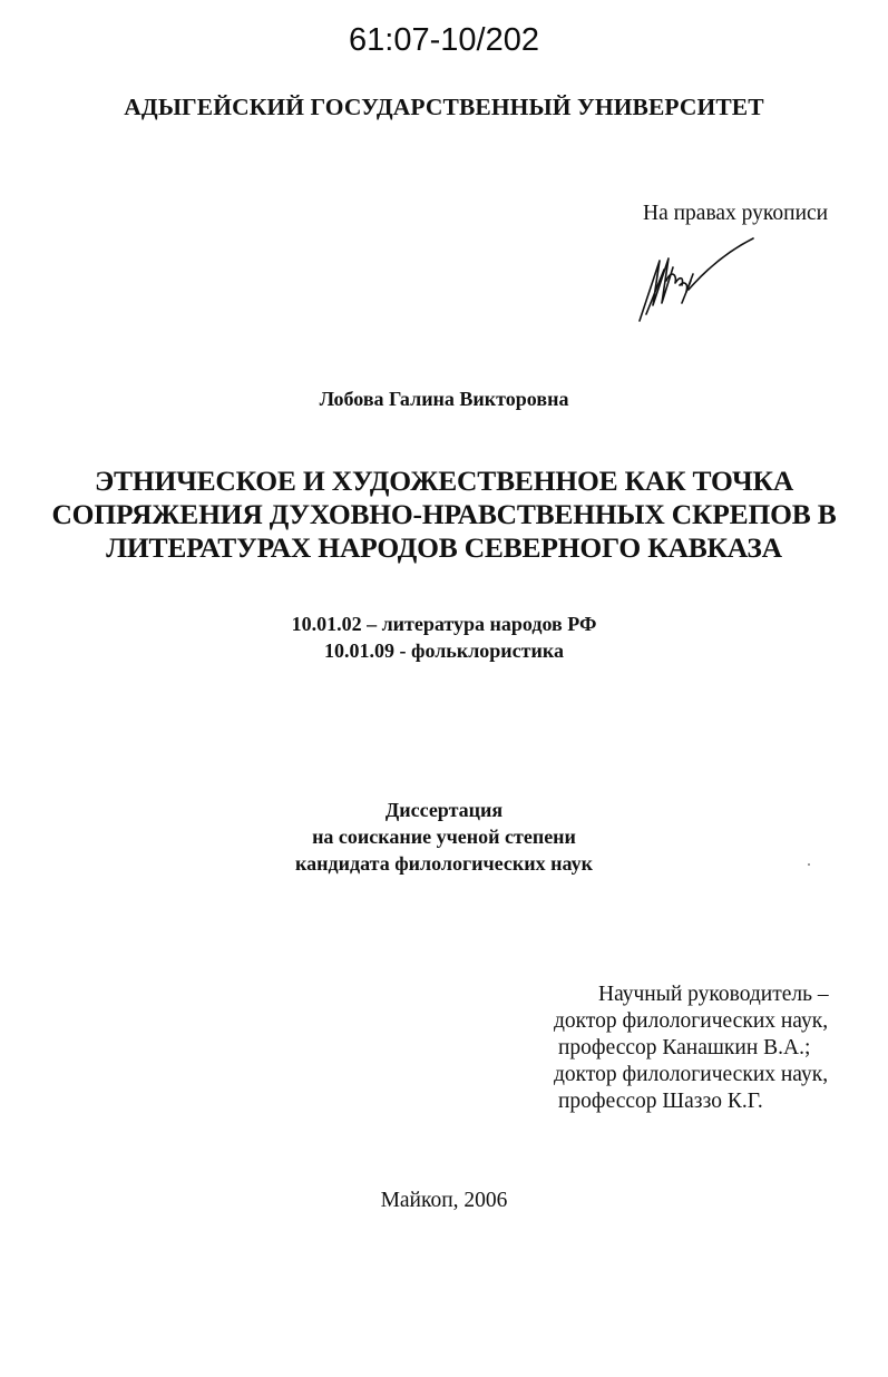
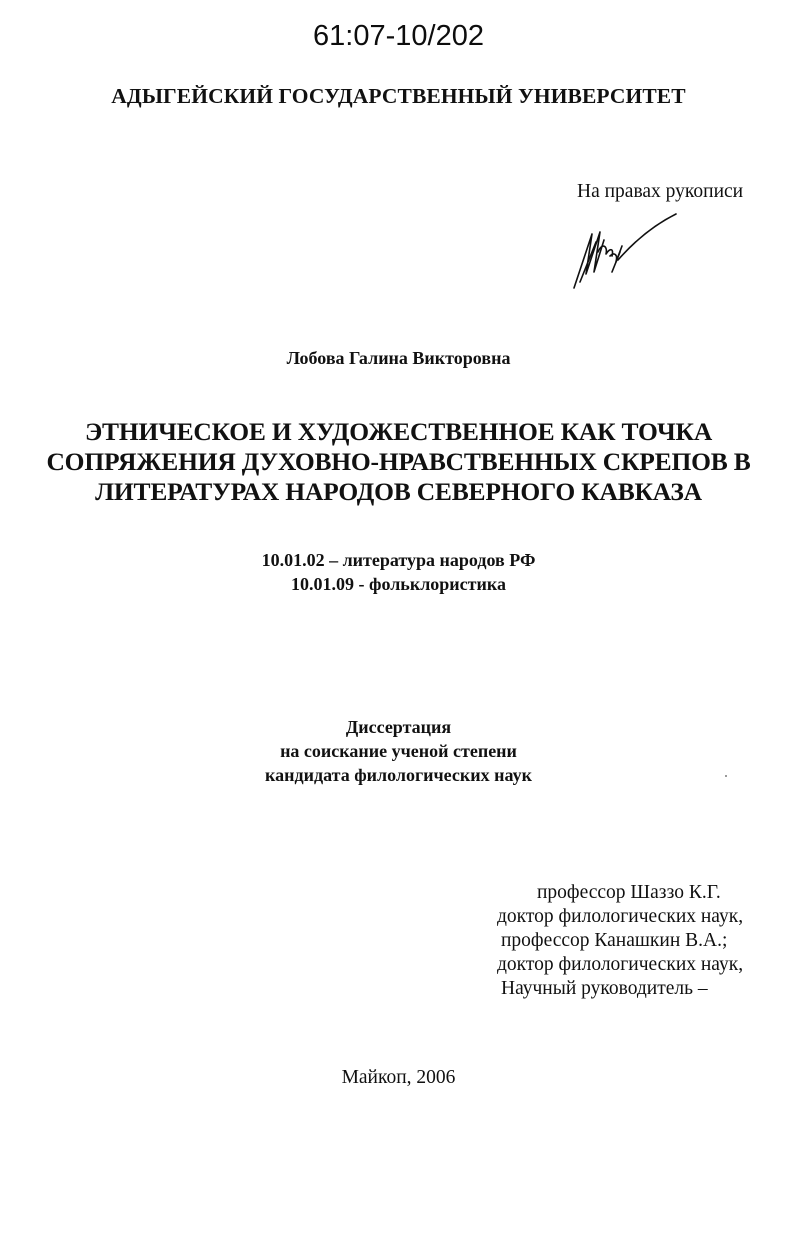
  61:07-10/202
  АДЫГЕЙСКИЙ ГОСУДАРСТВЕННЫЙ УНИВЕРСИТЕТ
  На правах рукописи
  Лобова Галина Викторовна
  ЭТНИЧЕСКОЕ И ХУДОЖЕСТВЕННОЕ КАК ТОЧКА
  СОПРЯЖЕНИЯ ДУХОВНО-НРАВСТВЕННЫХ СКРЕПОВ В
  ЛИТЕРАТУРАХ НАРОДОВ СЕВЕРНОГО КАВКАЗА
  10.01.02 – литература народов РФ
  10.01.09 - фольклористика
  Диссертация
  на соискание ученой степени
  кандидата филологических наук
- Научный руководитель –
+ профессор Шаззо К.Г.
  доктор филологических наук,
  профессор Канашкин В.А.;
  доктор филологических наук,
- профессор Шаззо К.Г.
+ Научный руководитель –
  Майкоп, 2006
